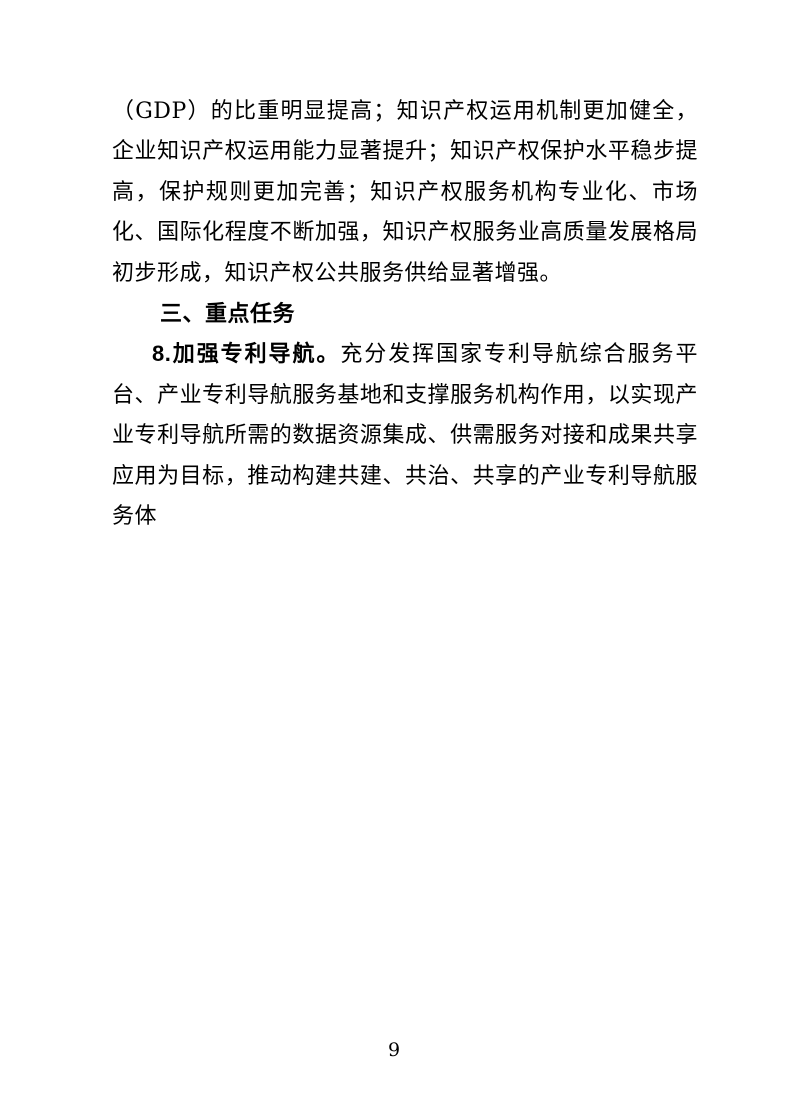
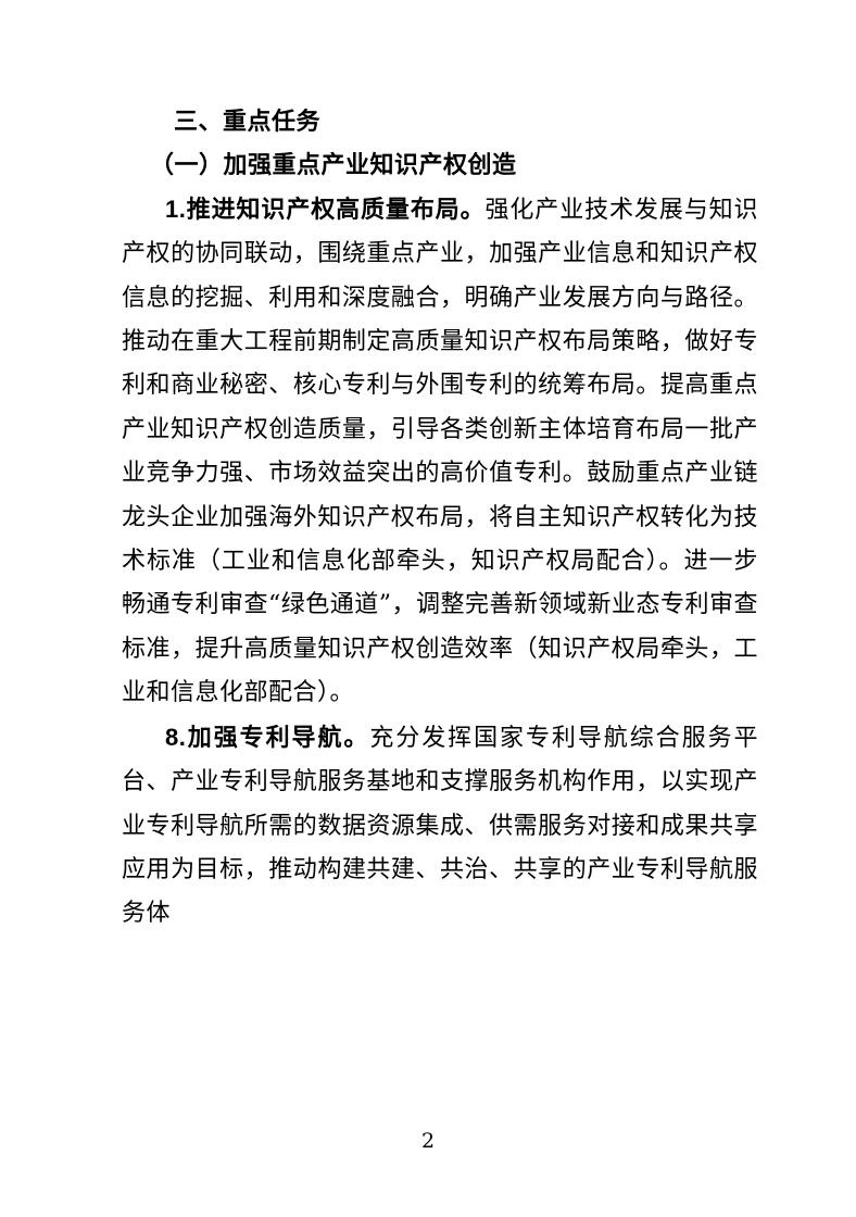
- （GDP）的比重明显提高；知识产权运用机制更加健全，企业知识产权运用能力显著提升；知识产权保护水平稳步提高，保护规则更加完善；知识产权服务机构专业化、市场化、国际化程度不断加强，知识产权服务业高质量发展格局初步形成，知识产权公共服务供给显著增强。
  三、重点任务
+ （一）加强重点产业知识产权创造
+ 1.推进知识产权高质量布局。强化产业技术发展与知识产权的协同联动，围绕重点产业，加强产业信息和知识产权信息的挖掘、利用和深度融合，明确产业发展方向与路径。推动在重大工程前期制定高质量知识产权布局策略，做好专利和商业秘密、核心专利与外围专利的统筹布局。提高重点产业知识产权创造质量，引导各类创新主体培育布局一批产业竞争力强、市场效益突出的高价值专利。鼓励重点产业链龙头企业加强海外知识产权布局，将自主知识产权转化为技术标准（工业和信息化部牵头，知识产权局配合）。进一步畅通专利审查“绿色通道”，调整完善新领域新业态专利审查标准，提升高质量知识产权创造效率（知识产权局牵头，工业和信息化部配合）。
  8.加强专利导航。充分发挥国家专利导航综合服务平台、产业专利导航服务基地和支撑服务机构作用，以实现产业专利导航所需的数据资源集成、供需服务对接和成果共享应用为目标，推动构建共建、共治、共享的产业专利导航服务体
- 9
+ 2
